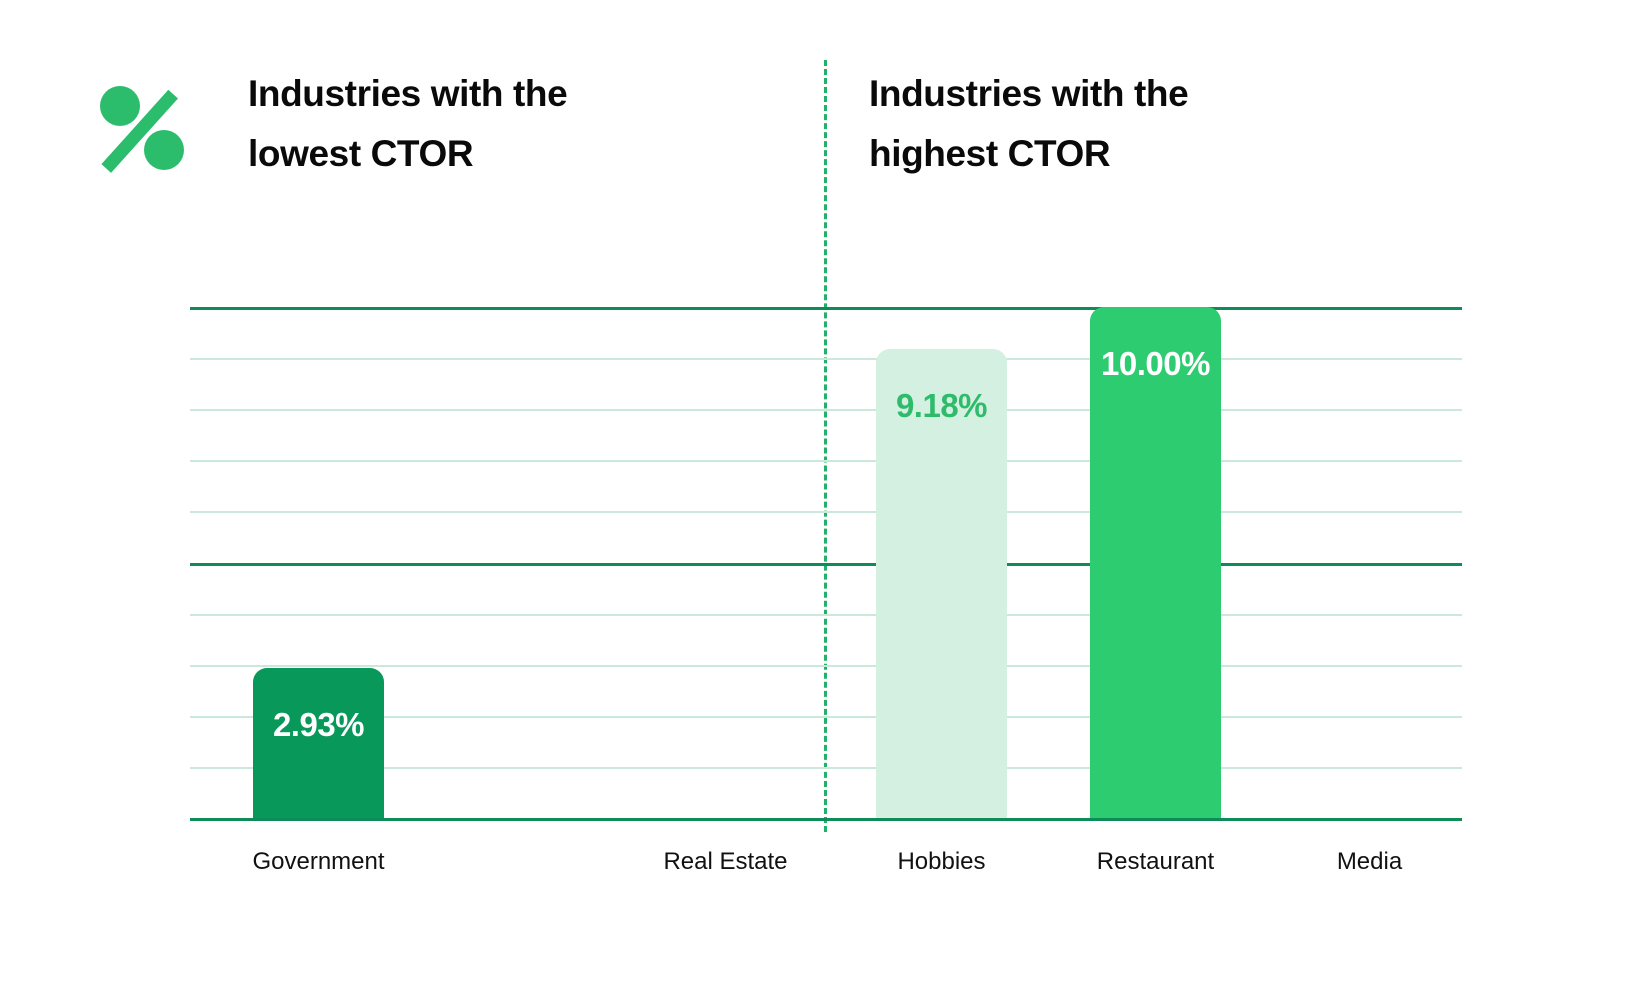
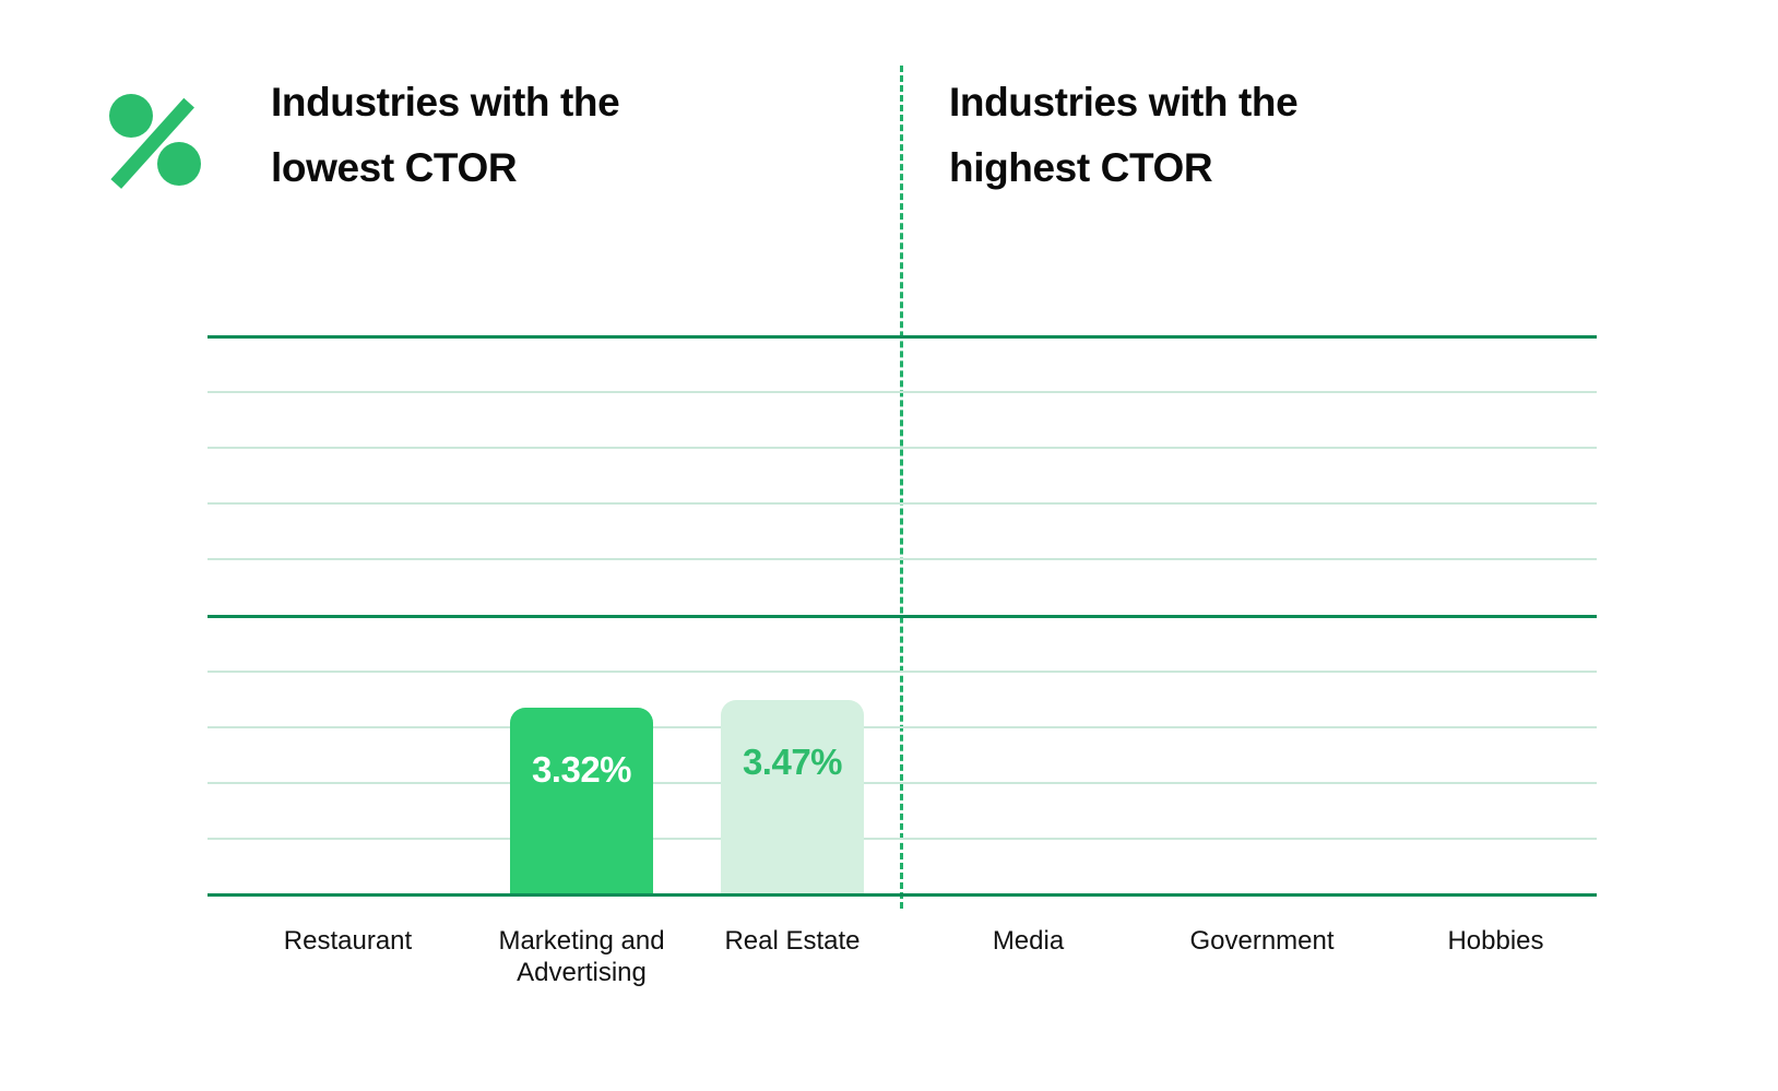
  Industries with the
  lowest CTOR
  Industries with the
  highest CTOR
- 2.93%
- Government
+ Restaurant
+ 3.32%
+ Marketing and
+ Advertising
+ 3.47%
  Real Estate
- 9.18%
- Hobbies
+ Media
- 10.00%
- Restaurant
+ Government
- Media
+ Hobbies
